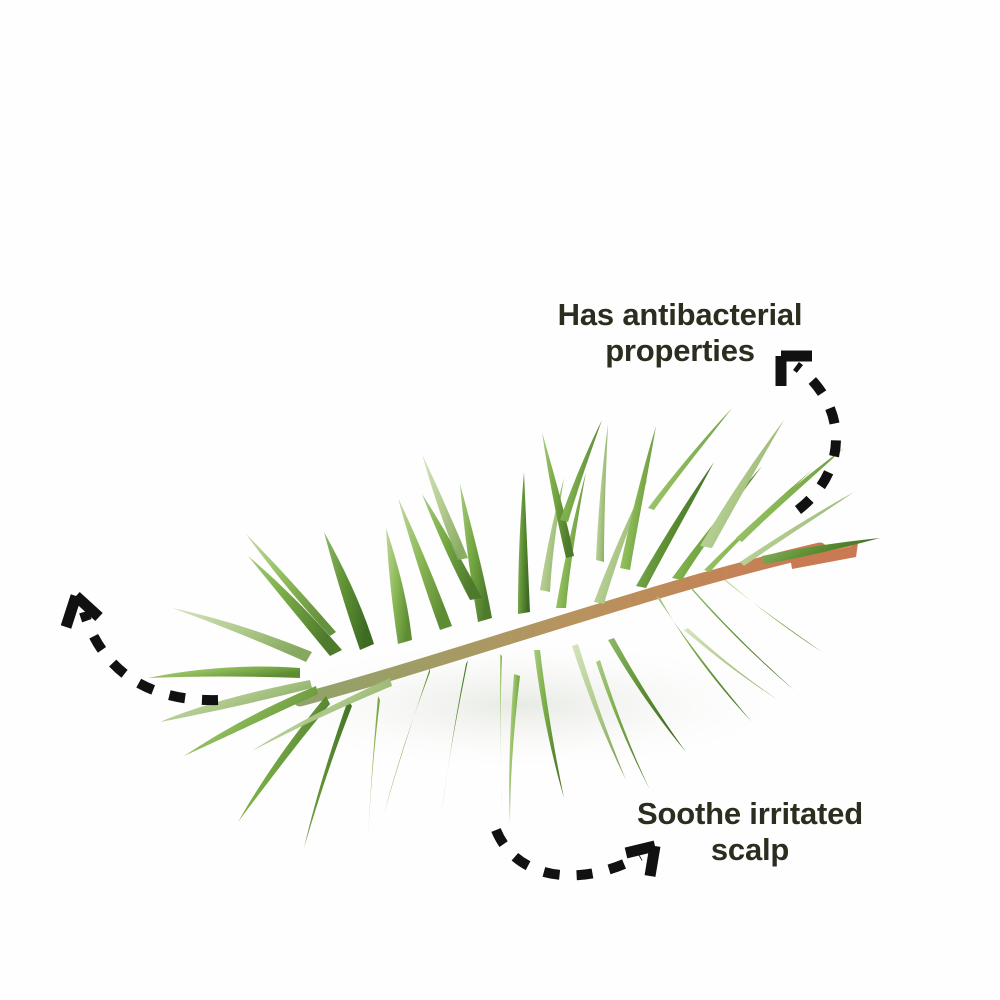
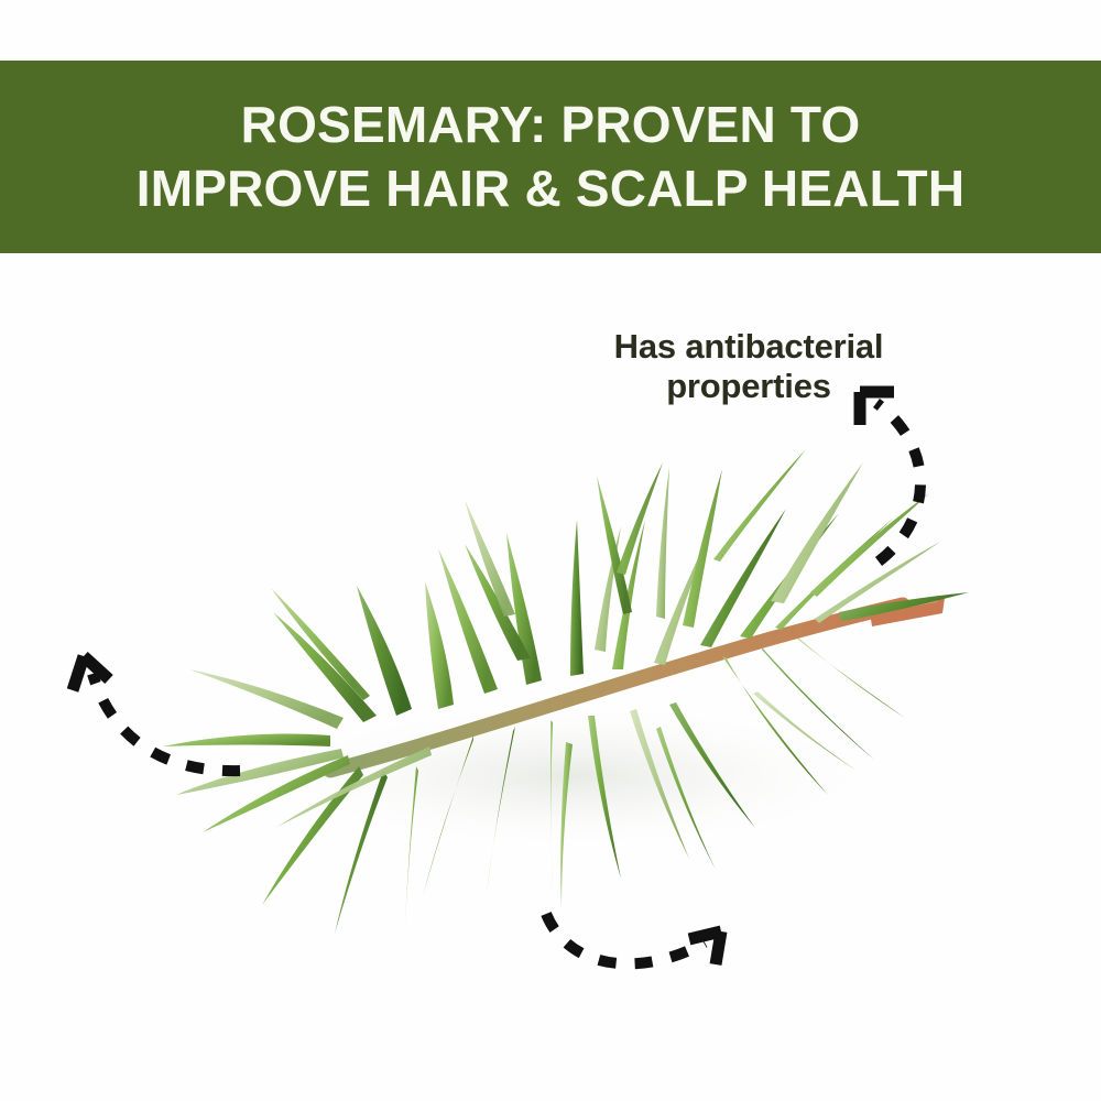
+ ROSEMARY: PROVEN TO
+ IMPROVE HAIR & SCALP HEALTH
  Has antibacterial
  properties
- Soothe irritated
- scalp
